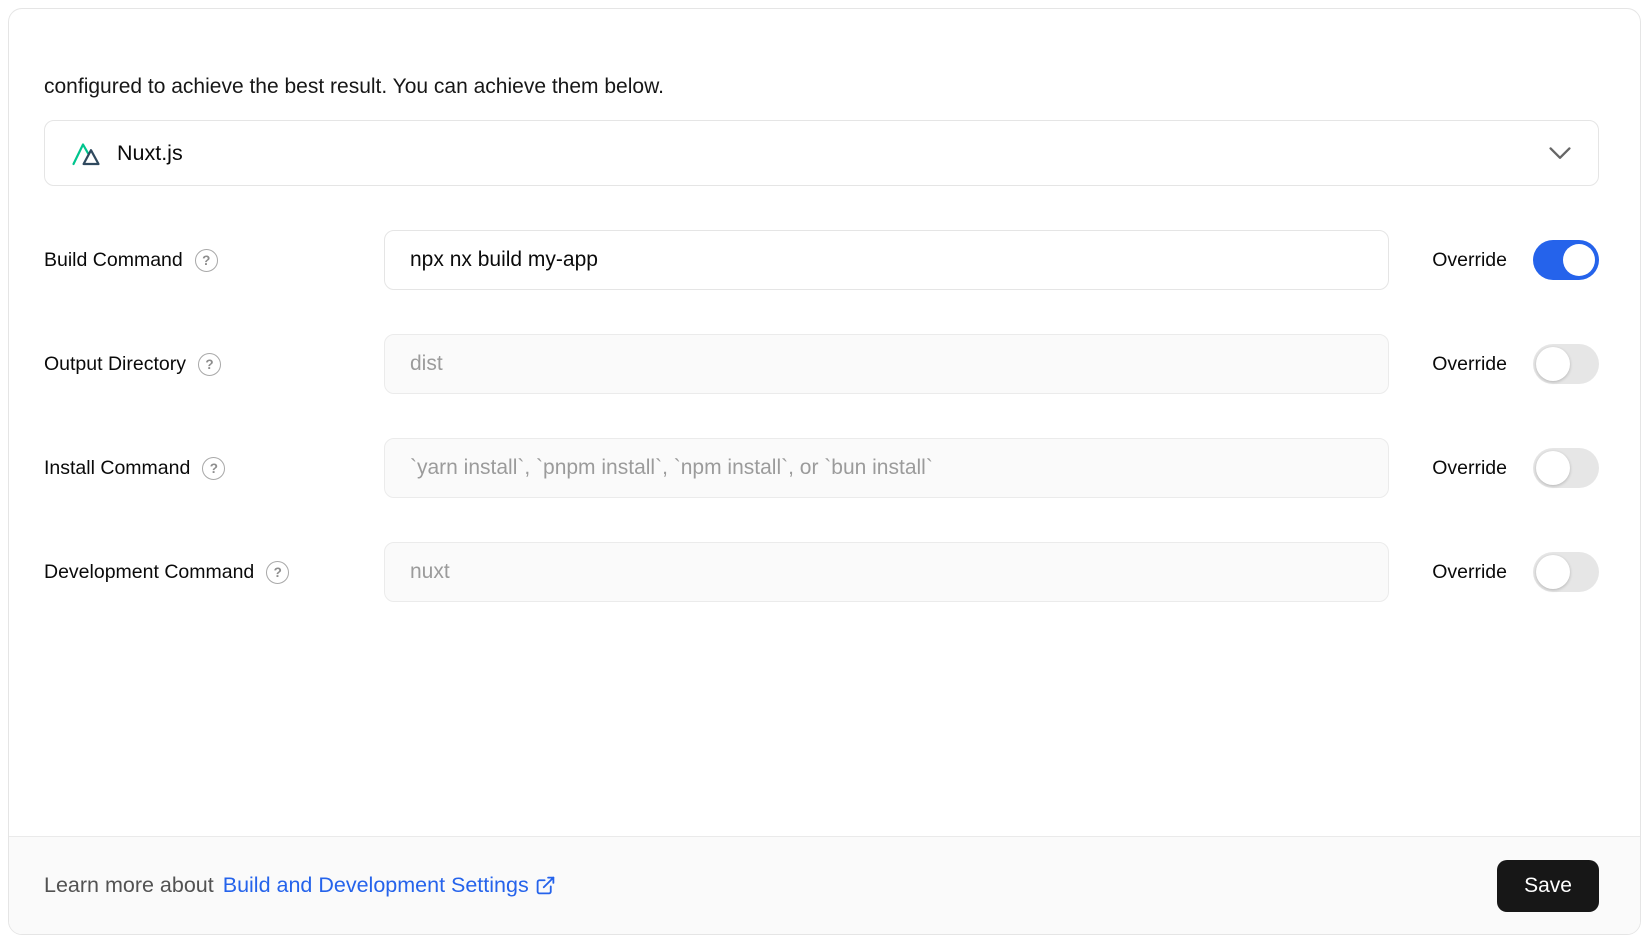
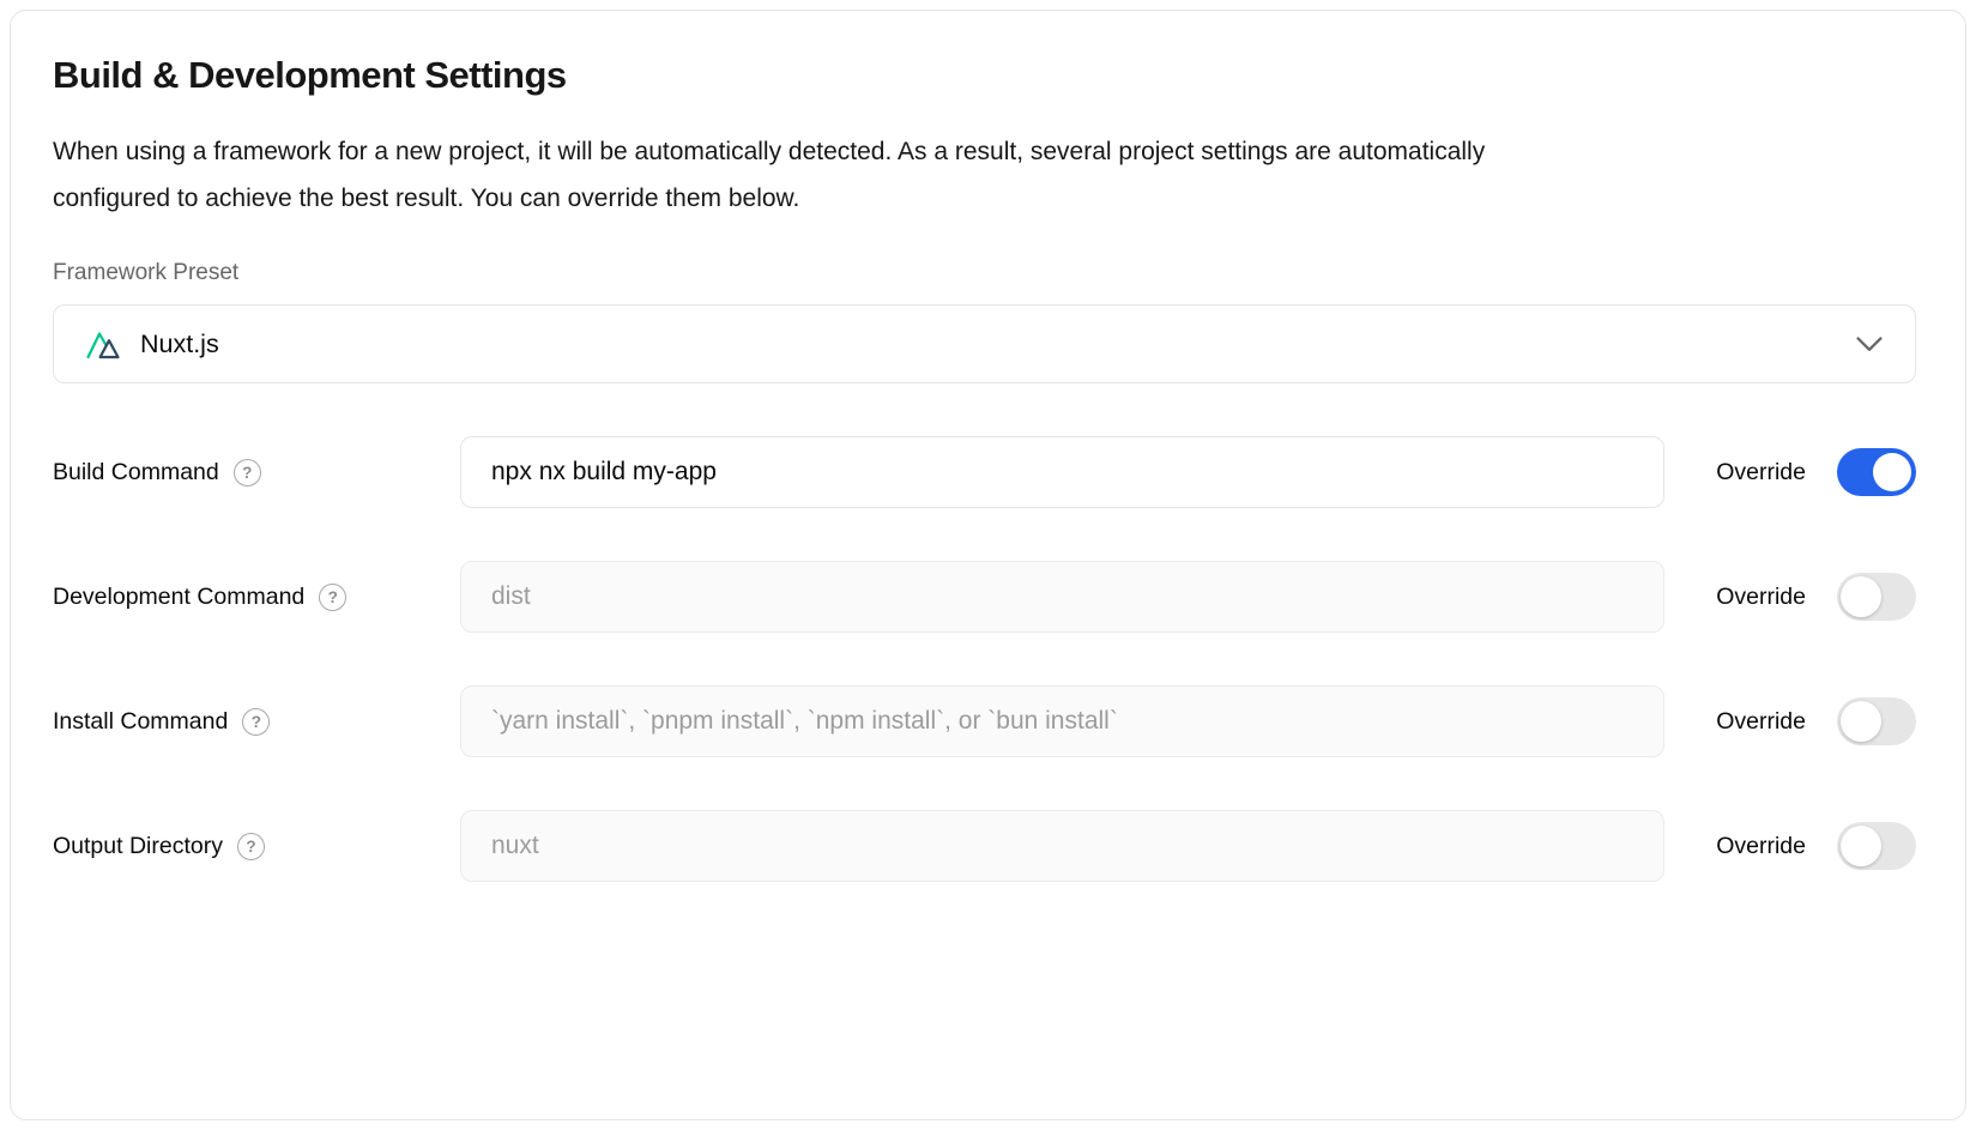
+ Build & Development Settings
+ When using a framework for a new project, it will be automatically detected. As a result, several project settings are automatically
- configured to achieve the best result. You can achieve them below.
+ configured to achieve the best result. You can override them below.
+ Framework Preset
  Nuxt.js
  Build Command
  ?
  npx nx build my-app
  Override
- Output Directory
+ Development Command
  ?
  dist
  Override
  Install Command
  ?
  `yarn install`, `pnpm install`, `npm install`, or `bun install`
  Override
- Development Command
+ Output Directory
  ?
  nuxt
  Override
- Learn more about
- Build and Development Settings
- Save
